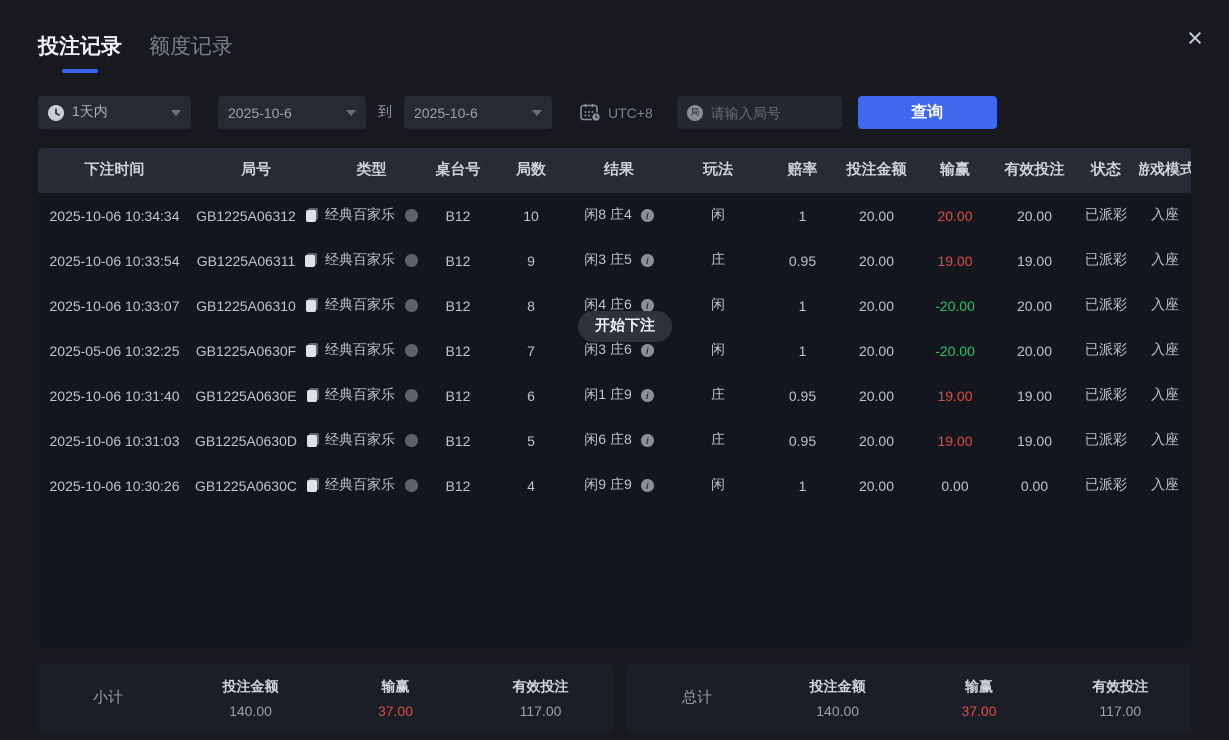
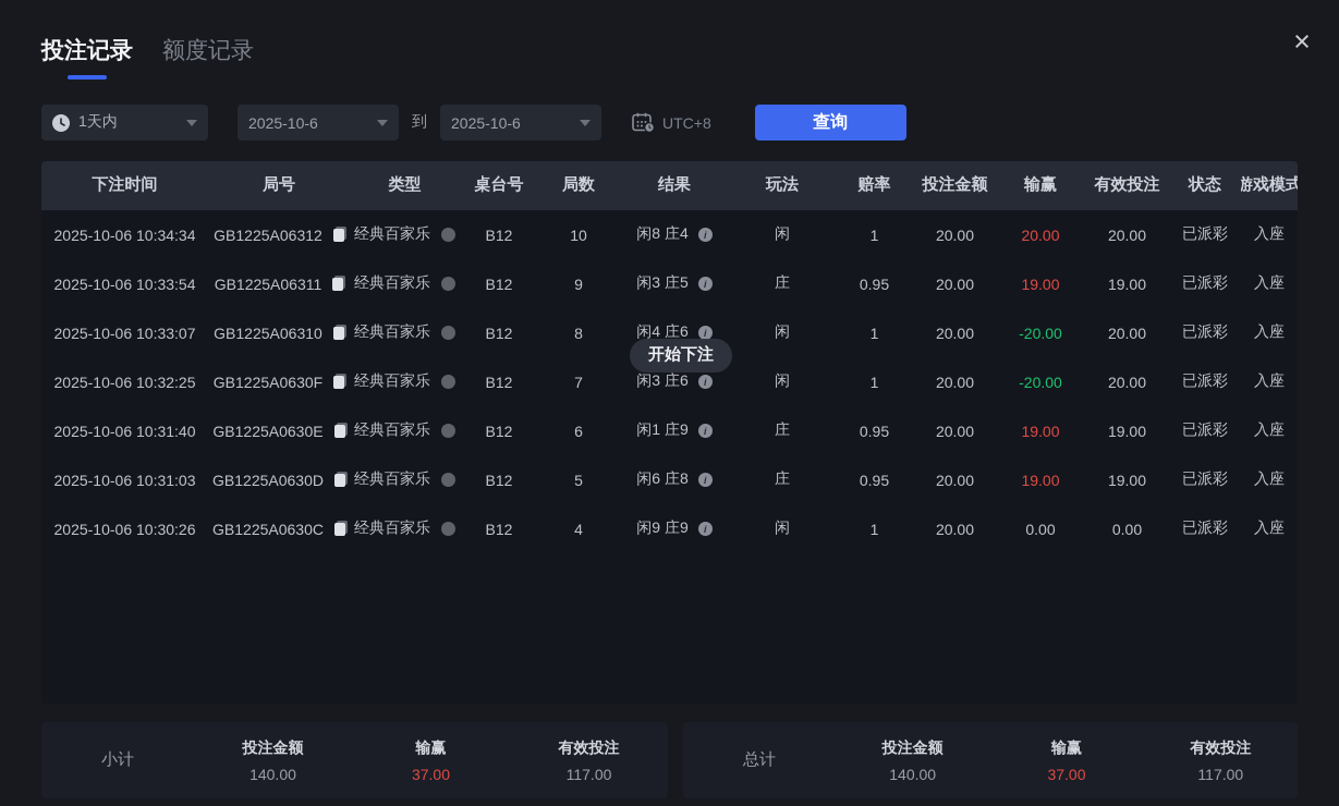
  ×
  投注记录
  额度记录
  1天内
  2025-10-6
  到
  2025-10-6
  UTC+8
- 局
- 请输入局号
  查询
  下注时间
  局号
  类型
  桌台号
  局数
  结果
  玩法
  赔率
  投注金额
  输赢
  有效投注
  状态
  游戏模式
  2025-10-06 10:34:34
  GB1225A06312
  经典百家乐
  B12
  10
  闲8 庄4
  i
  闲
  1
  20.00
  20.00
  20.00
  已派彩
  入座
  2025-10-06 10:33:54
  GB1225A06311
  经典百家乐
  B12
  9
  闲3 庄5
  i
  庄
  0.95
  20.00
  19.00
  19.00
  已派彩
  入座
  2025-10-06 10:33:07
  GB1225A06310
  经典百家乐
  B12
  8
  闲4 庄6
  i
  闲
  1
  20.00
  -20.00
  20.00
  已派彩
  入座
- 2025-05-06 10:32:25
+ 2025-10-06 10:32:25
  GB1225A0630F
  经典百家乐
  B12
  7
  闲3 庄6
  i
  闲
  1
  20.00
  -20.00
  20.00
  已派彩
  入座
  2025-10-06 10:31:40
  GB1225A0630E
  经典百家乐
  B12
  6
  闲1 庄9
  i
  庄
  0.95
  20.00
  19.00
  19.00
  已派彩
  入座
  2025-10-06 10:31:03
  GB1225A0630D
  经典百家乐
  B12
  5
  闲6 庄8
  i
  庄
  0.95
  20.00
  19.00
  19.00
  已派彩
  入座
  2025-10-06 10:30:26
  GB1225A0630C
  经典百家乐
  B12
  4
  闲9 庄9
  i
  闲
  1
  20.00
  0.00
  0.00
  已派彩
  入座
  开始下注
  小计
  投注金额
  140.00
  输赢
  37.00
  有效投注
  117.00
  总计
  投注金额
  140.00
  输赢
  37.00
  有效投注
  117.00
